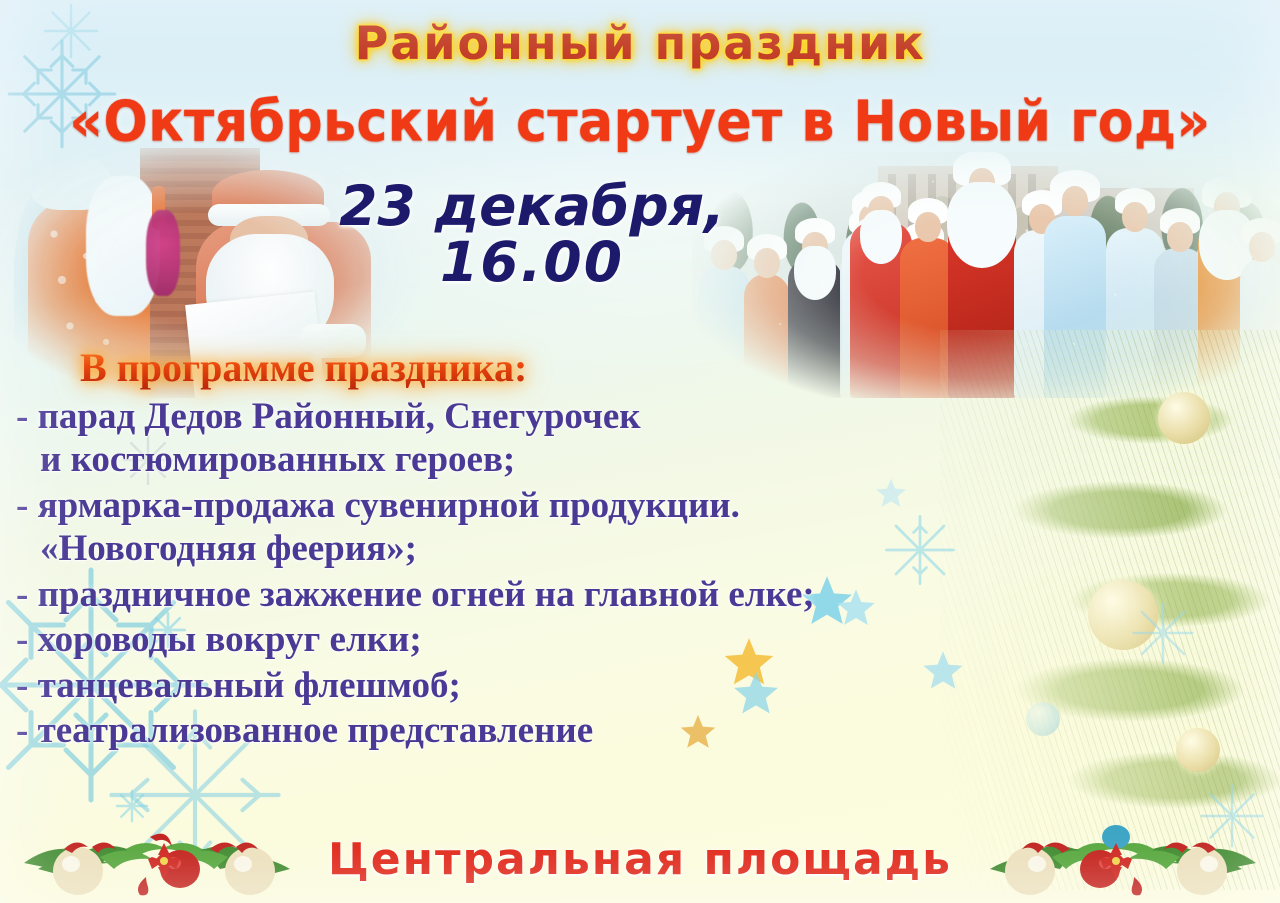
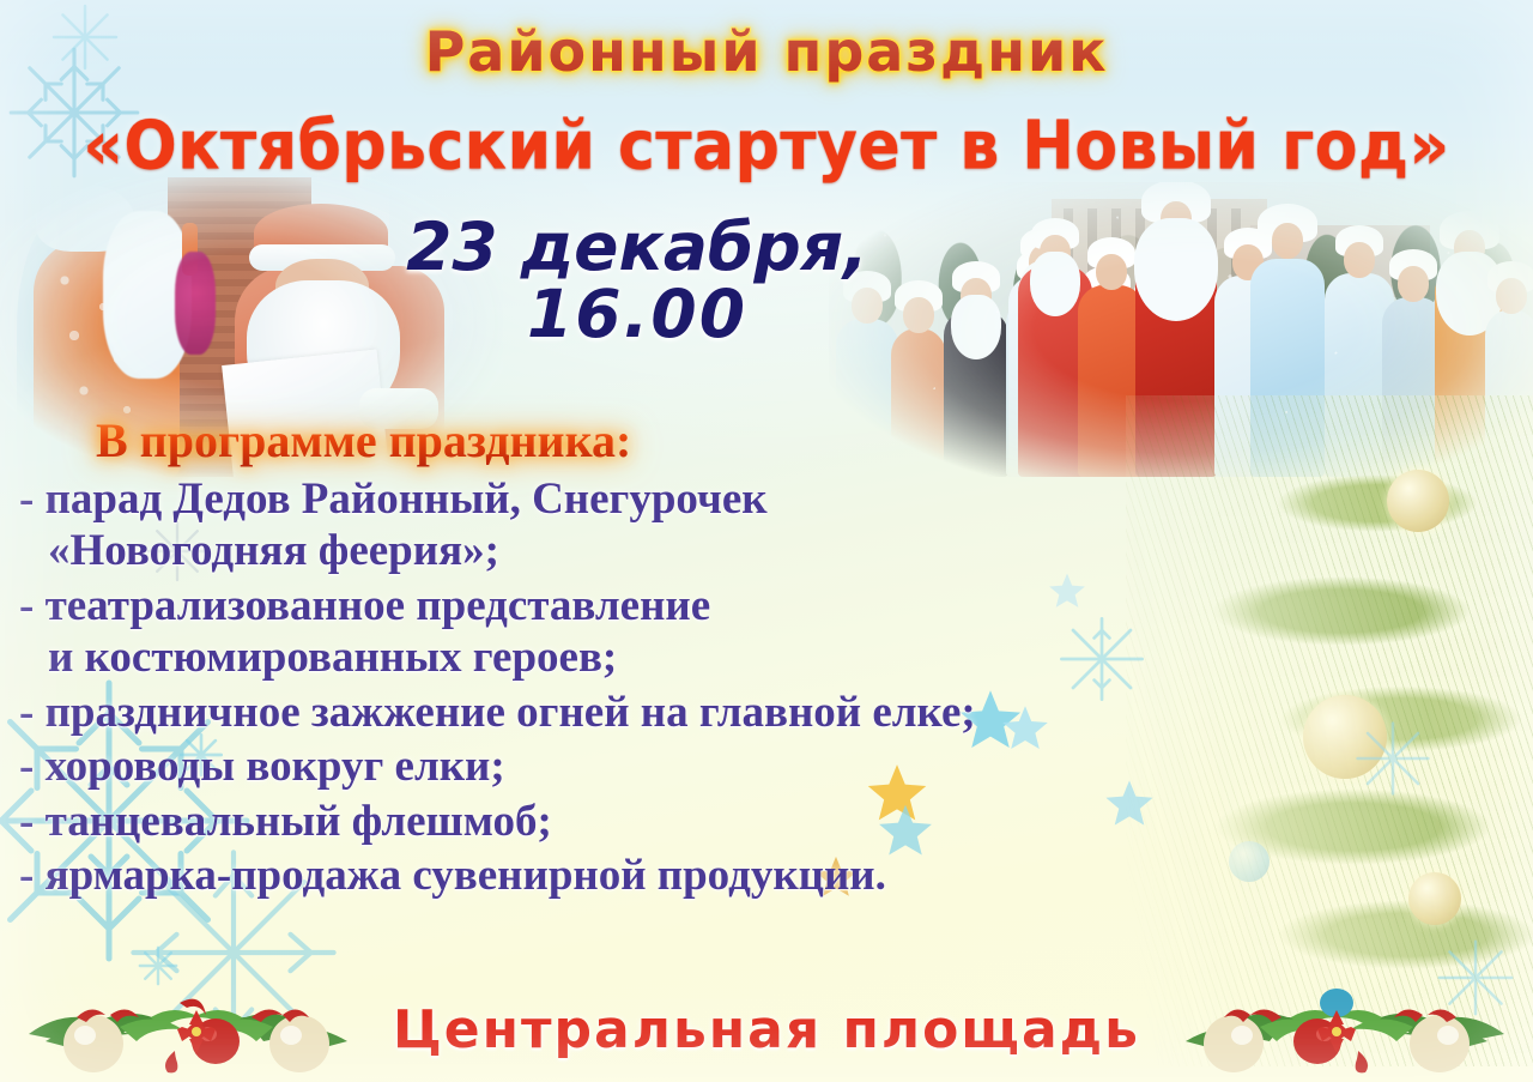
  Районный праздник
  «Октябрьский стартует в Новый год»
  23 декабря,
  16.00
  В программе праздника:
  - парад Дедов Районный, Снегурочек
- и костюмированных героев;
+ «Новогодняя феерия»;
- - ярмарка-продажа сувенирной продукции.
+ - театрализованное представление
- «Новогодняя феерия»;
+ и костюмированных героев;
  - праздничное зажжение огней на главной елке;
  - хороводы вокруг елки;
  - танцевальный флешмоб;
- - театрализованное представление
+ - ярмарка-продажа сувенирной продукции.
  Центральная площадь
